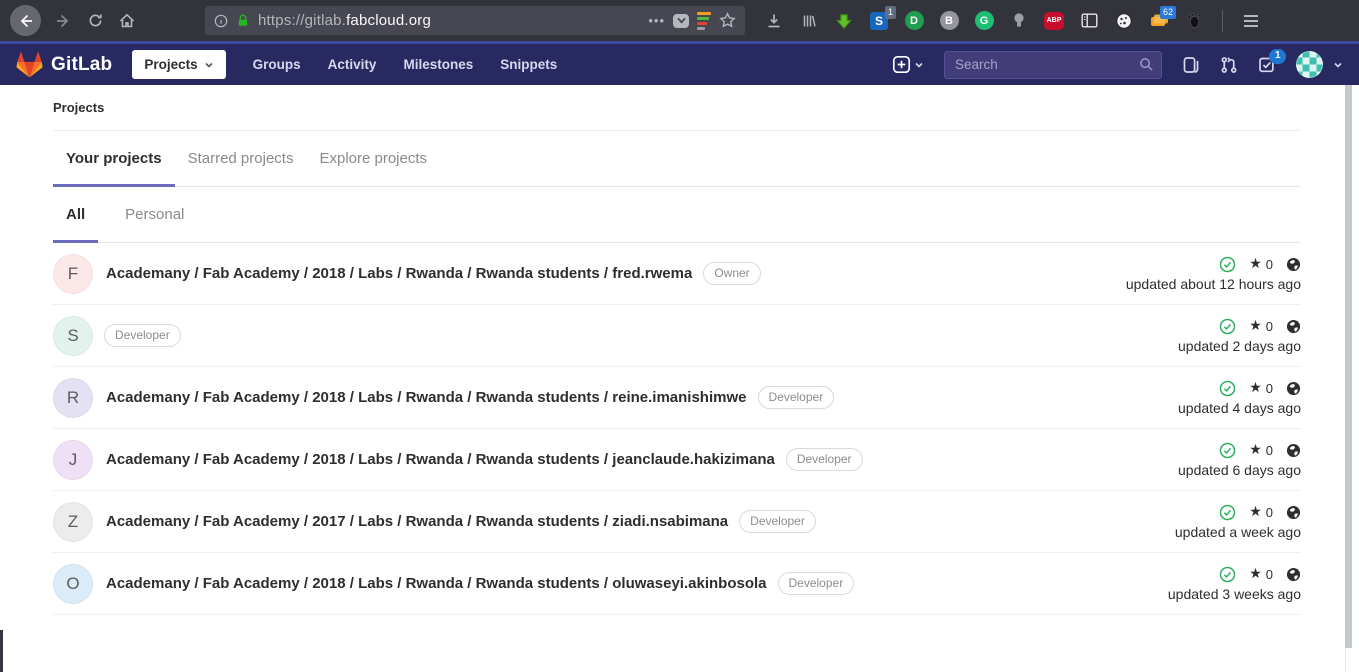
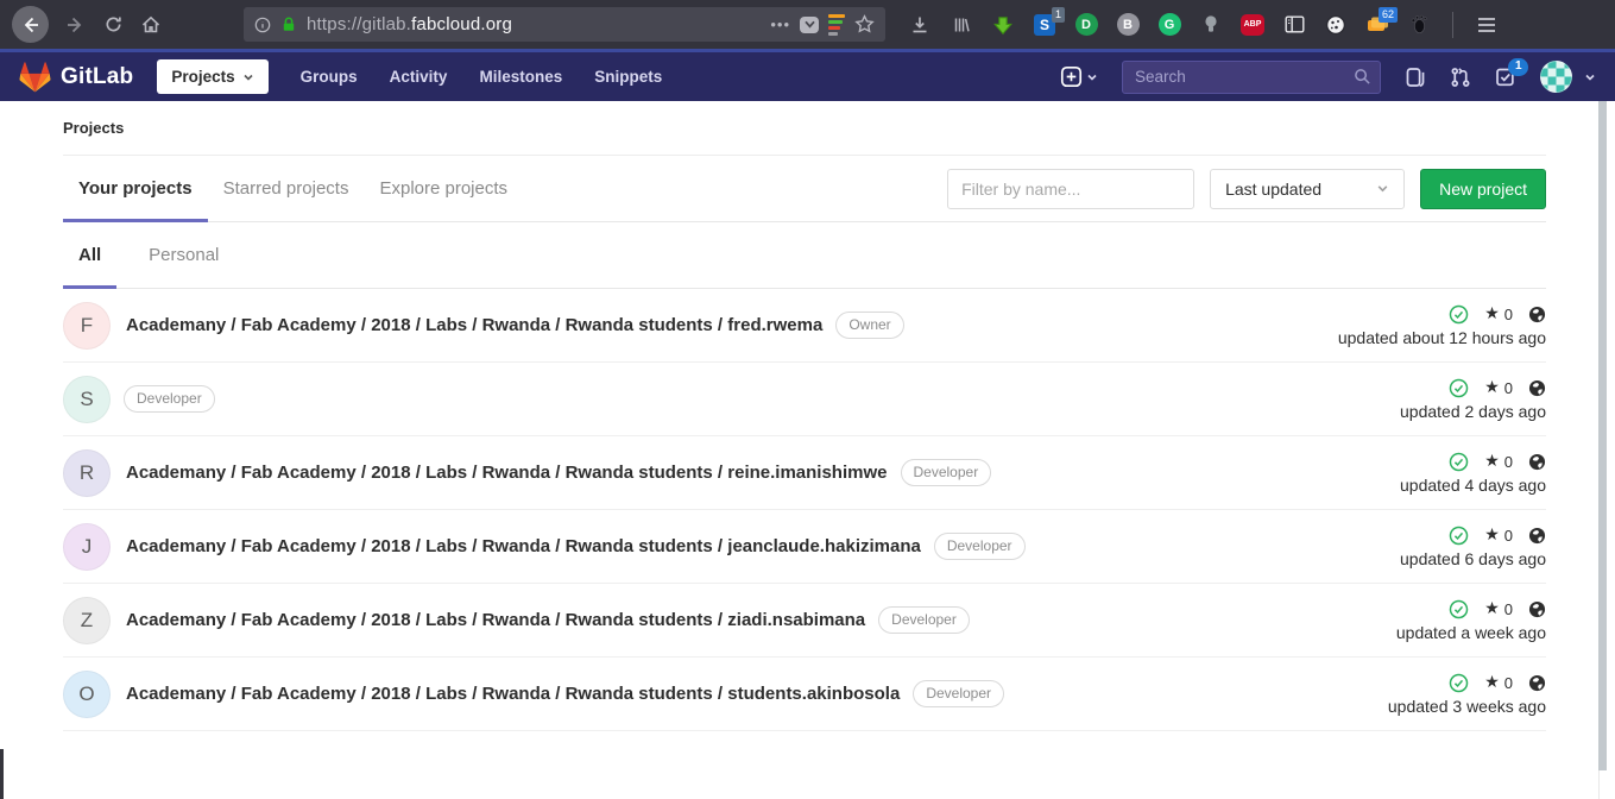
  https://gitlab.fabcloud.org
  •••
  S
  1
  D
  B
  G
  62
  GitLab
  Projects
  Groups
  Activity
  Milestones
  Snippets
  Search
  1
  Projects
  Your projects
  Starred projects
  Explore projects
+ Filter by name...
+ Last updated
+ New project
  All
  Personal
  F
  Academany / Fab Academy / 2018 / Labs / Rwanda / Rwanda students / fred.rwema
  Owner
  ★
  0
  updated about 12 hours ago
  S
  Developer
  ★
  0
  updated 2 days ago
  R
  Academany / Fab Academy / 2018 / Labs / Rwanda / Rwanda students / reine.imanishimwe
  Developer
  ★
  0
  updated 4 days ago
  J
  Academany / Fab Academy / 2018 / Labs / Rwanda / Rwanda students / jeanclaude.hakizimana
  Developer
  ★
  0
  updated 6 days ago
  Z
- Academany / Fab Academy / 2017 / Labs / Rwanda / Rwanda students / ziadi.nsabimana
+ Academany / Fab Academy / 2018 / Labs / Rwanda / Rwanda students / ziadi.nsabimana
  Developer
  ★
  0
  updated a week ago
  O
- Academany / Fab Academy / 2018 / Labs / Rwanda / Rwanda students / oluwaseyi.akinbosola
+ Academany / Fab Academy / 2018 / Labs / Rwanda / Rwanda students / students.akinbosola
  Developer
  ★
  0
  updated 3 weeks ago
